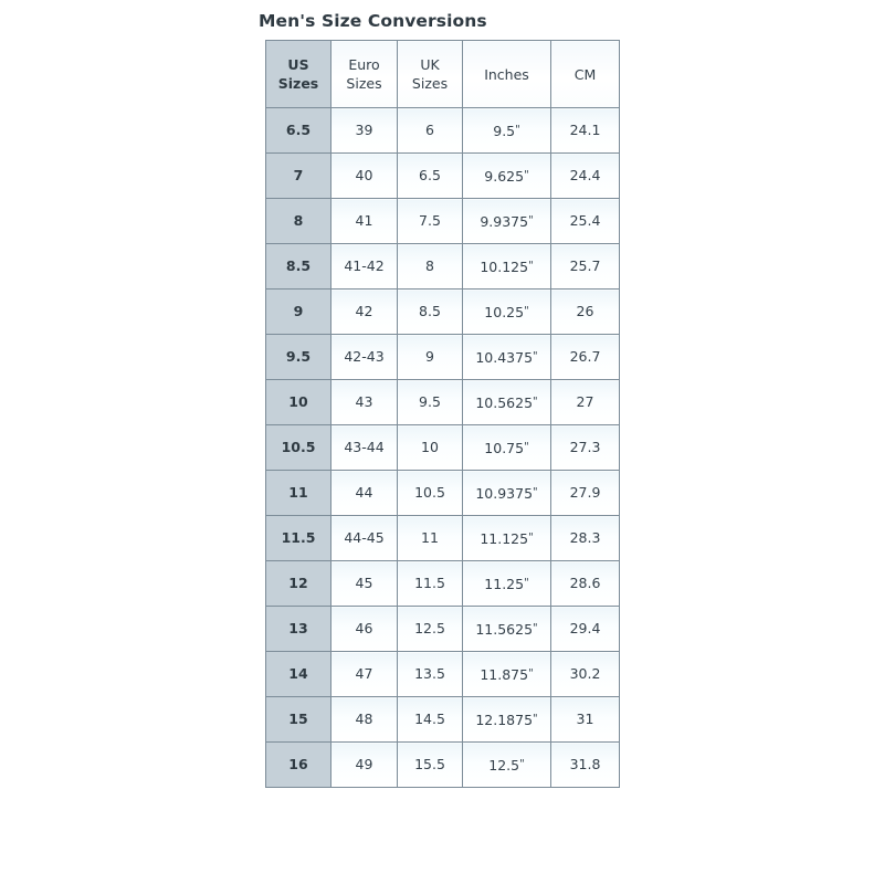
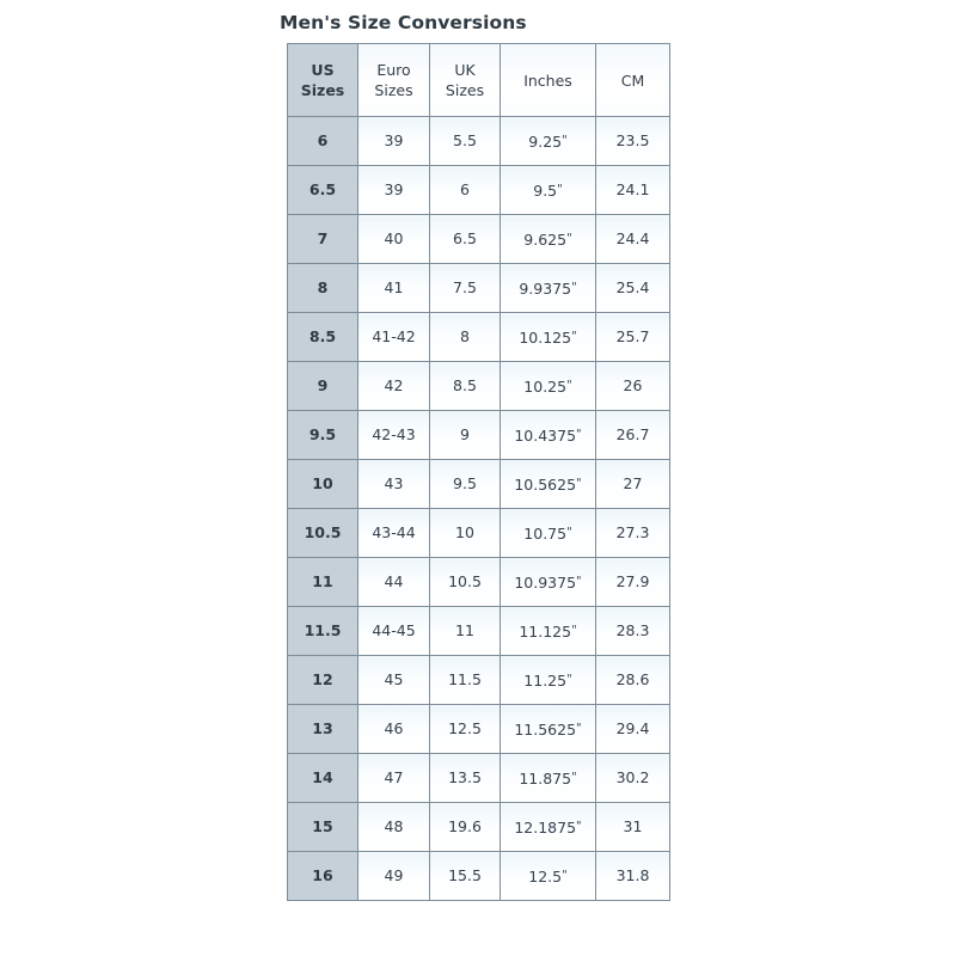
  Men's Size Conversions
  USSizes	EuroSizes	UKSizes	Inches	CM
+ 6	39	5.5	9.25"	23.5
  6.5	39	6	9.5"	24.1
  7	40	6.5	9.625"	24.4
  8	41	7.5	9.9375"	25.4
  8.5	41-42	8	10.125"	25.7
  9	42	8.5	10.25"	26
  9.5	42-43	9	10.4375"	26.7
  10	43	9.5	10.5625"	27
  10.5	43-44	10	10.75"	27.3
  11	44	10.5	10.9375"	27.9
  11.5	44-45	11	11.125"	28.3
  12	45	11.5	11.25"	28.6
  13	46	12.5	11.5625"	29.4
  14	47	13.5	11.875"	30.2
- 15	48	14.5	12.1875"	31
+ 15	48	19.6	12.1875"	31
  16	49	15.5	12.5"	31.8
